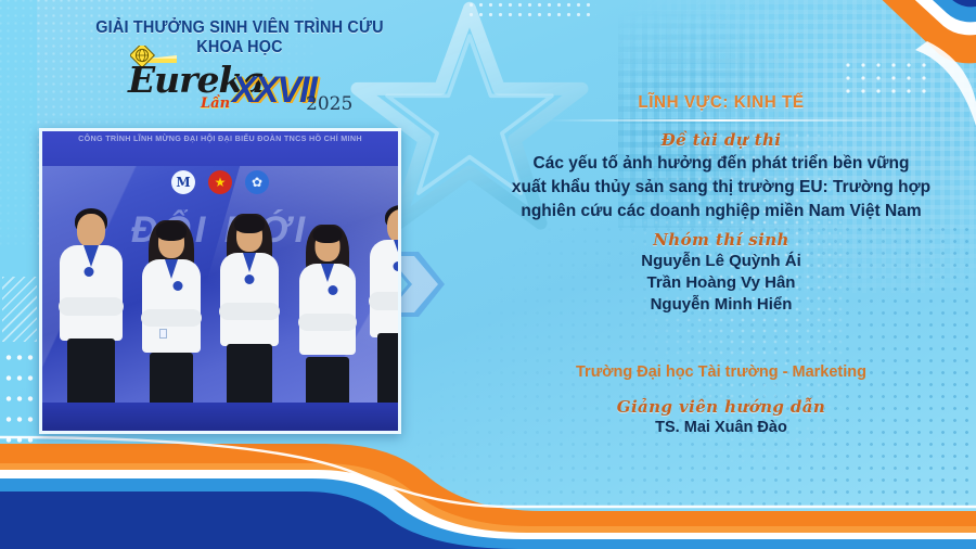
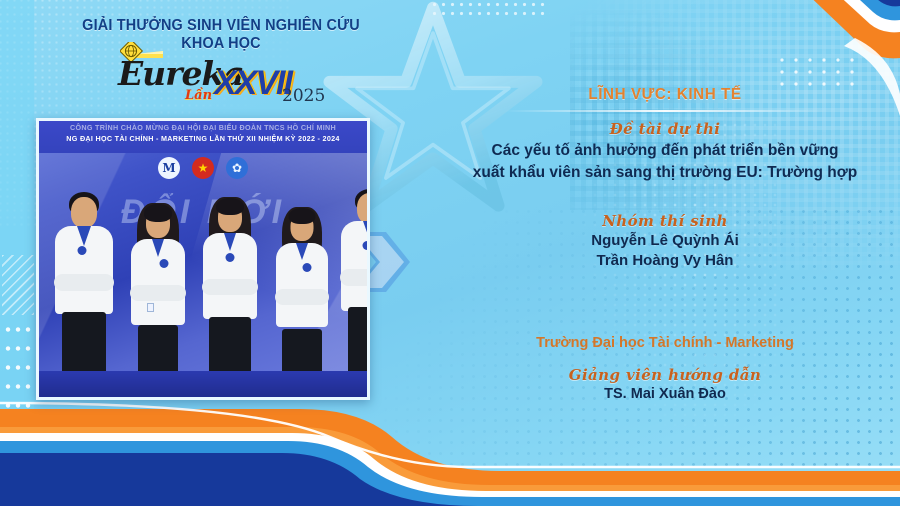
- GIẢI THƯỞNG SINH VIÊN TRÌNH CỨU KHOA HỌC
+ GIẢI THƯỞNG SINH VIÊN NGHIÊN CỨU KHOA HỌC
  Eureka
  Lần
  XXVII
  2025
- CÔNG TRÌNH LĨNH MỪNG ĐẠI HỘI ĐẠI BIỂU ĐOÀN TNCS HỒ CHÍ MINH
+ CÔNG TRÌNH CHÀO MỪNG ĐẠI HỘI ĐẠI BIỂU ĐOÀN TNCS HỒ CHÍ MINH
+ NG ĐẠI HỌC TÀI CHÍNH - MARKETING LẦN THỨ XII NHIỆM KỲ 2022 - 2024
  M
  ★
  ✿
  LĨNH VỰC: KINH TẾ
  Đề tài dự thi
  Các yếu tố ảnh hưởng đến phát triển bền vững
- xuất khẩu thủy sản sang thị trường EU: Trường hợp
+ xuất khẩu viên sản sang thị trường EU: Trường hợp
- nghiên cứu các doanh nghiệp miền Nam Việt Nam
  Nhóm thí sinh
  Nguyễn Lê Quỳnh Ái
  Trần Hoàng Vy Hân
- Nguyễn Minh Hiển
- Trường Đại học Tài trường - Marketing
+ Trường Đại học Tài chính - Marketing
  Giảng viên hướng dẫn
  TS. Mai Xuân Đào
